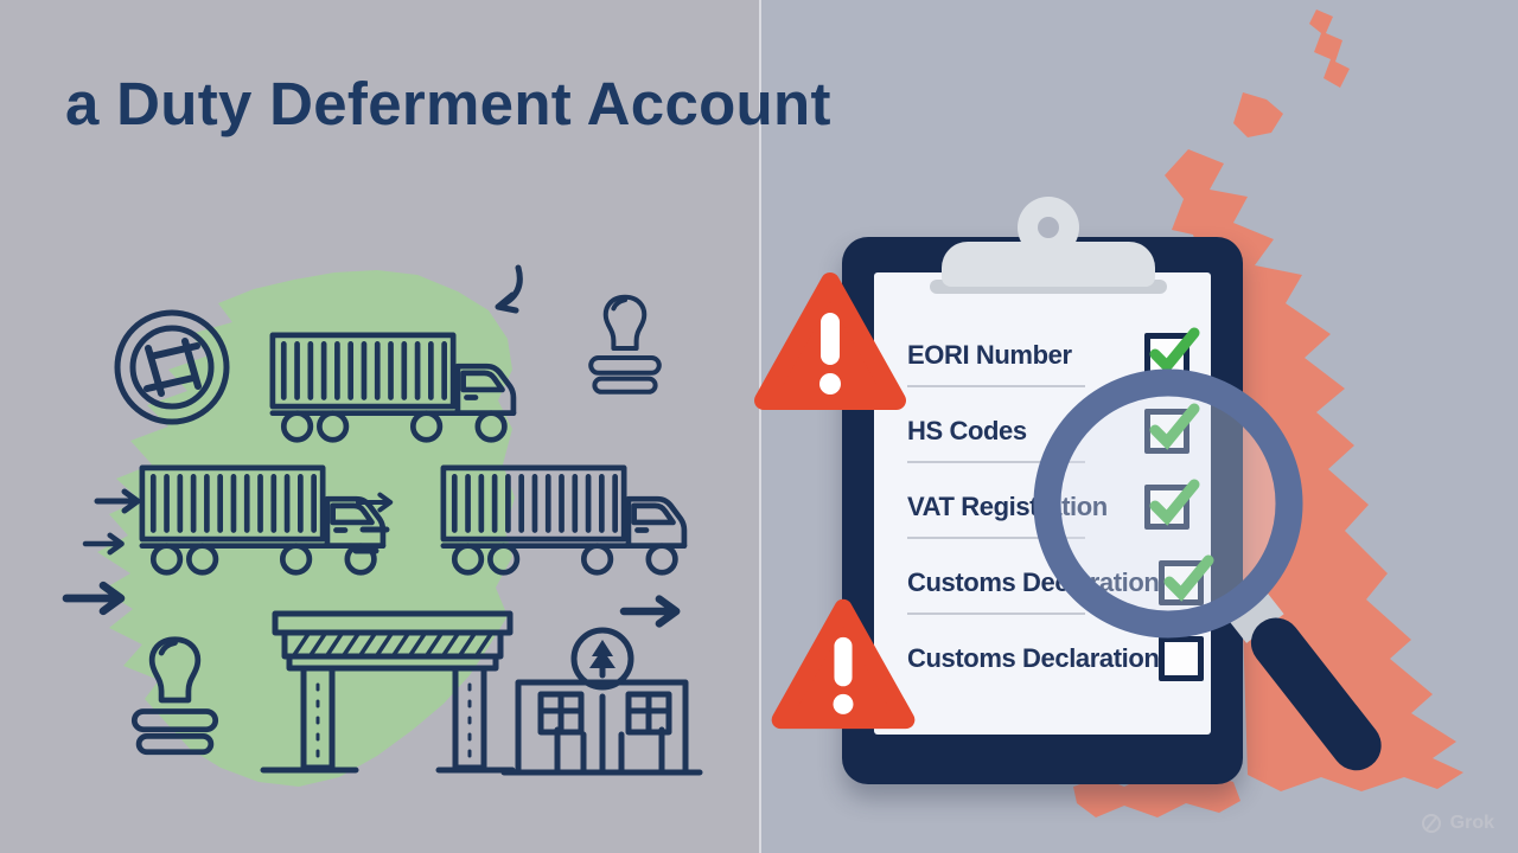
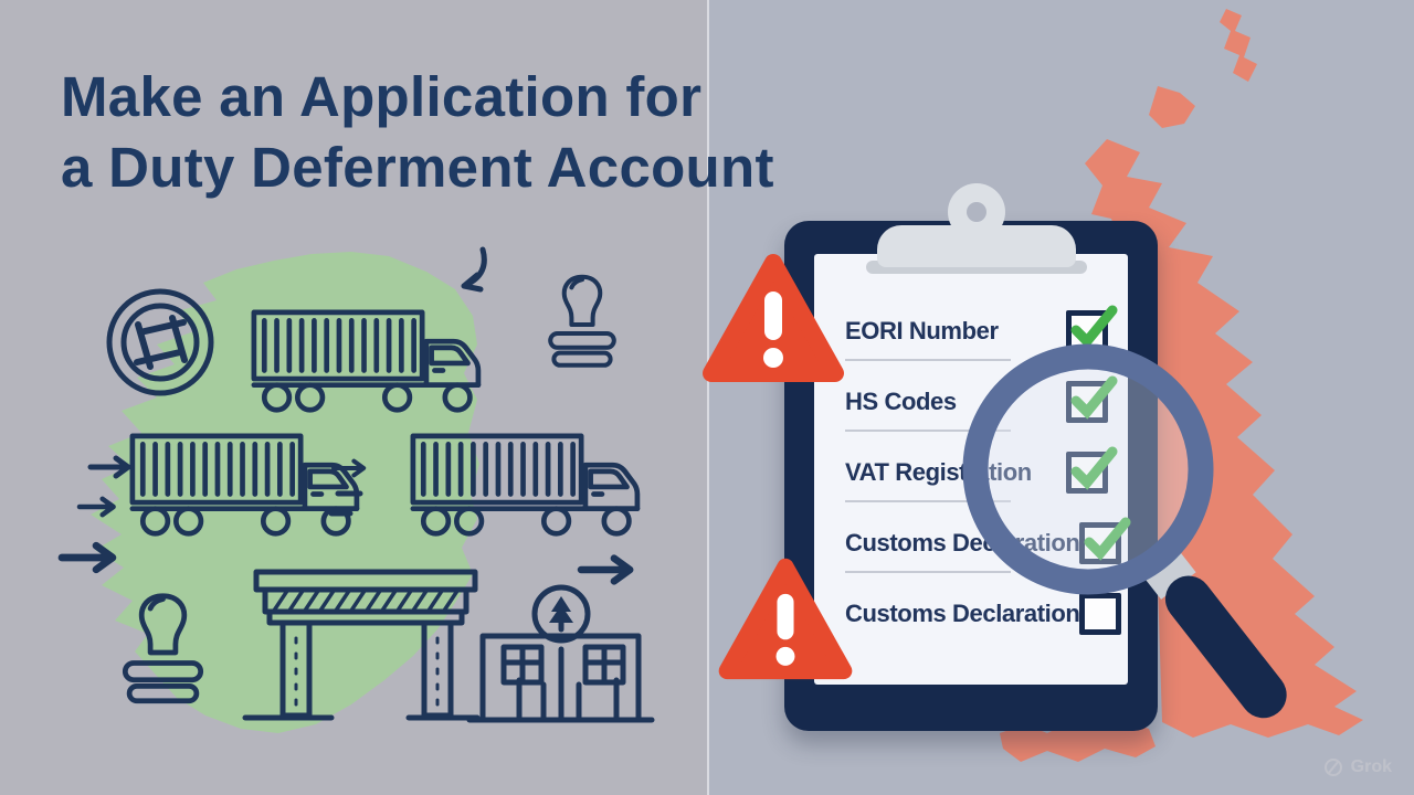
+ Make an Application for
  a Duty Deferment Account
  EORI Number
  HS Codes
  VAT Registration
  Customs Declaration
  Customs Declaration
